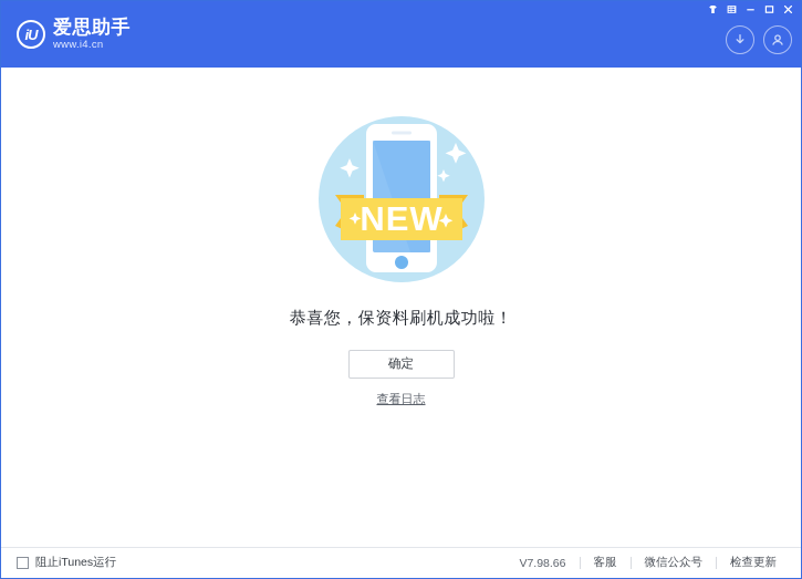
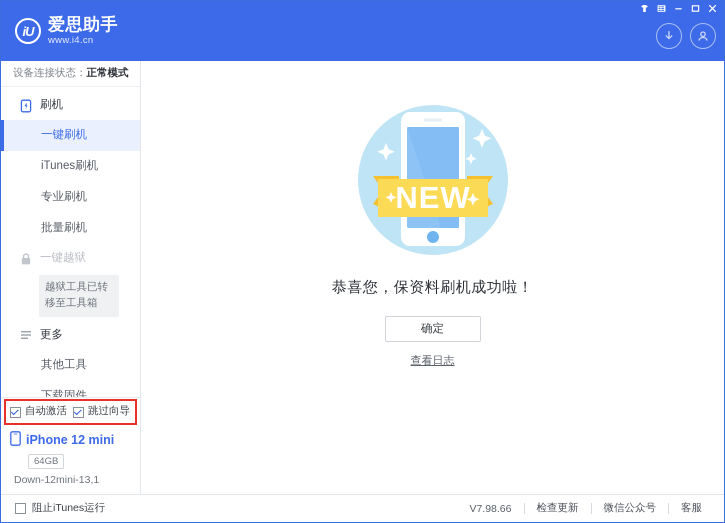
  iU
  爱思助手
  www.i4.cn
+ 设备连接状态：
+ 正常模式
+ 刷机
+ 一键刷机
+ iTunes刷机
+ 专业刷机
+ 批量刷机
+ 一键越狱
+ 越狱工具已转移至工具箱
+ 更多
+ 其他工具
+ 下载固件
+ 自动激活
+ 跳过向导
+ iPhone 12 mini
+ 64GB
+ Down-12mini-13,1
  NEW
  恭喜您，保资料刷机成功啦！
  确定
  查看日志
  阻止iTunes运行
  V7.98.66
- 客服
+ 检查更新
  微信公众号
- 检查更新
+ 客服
